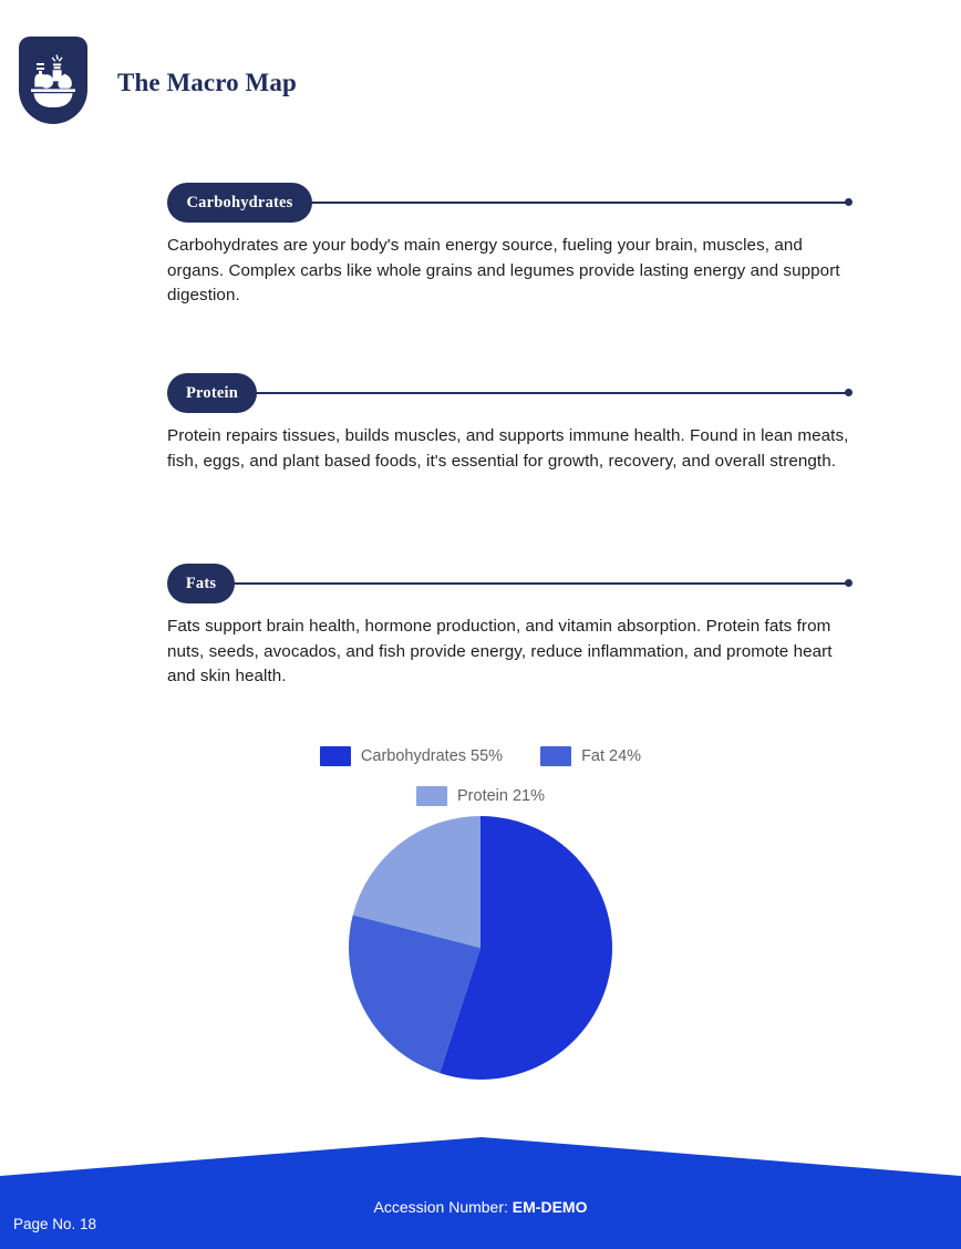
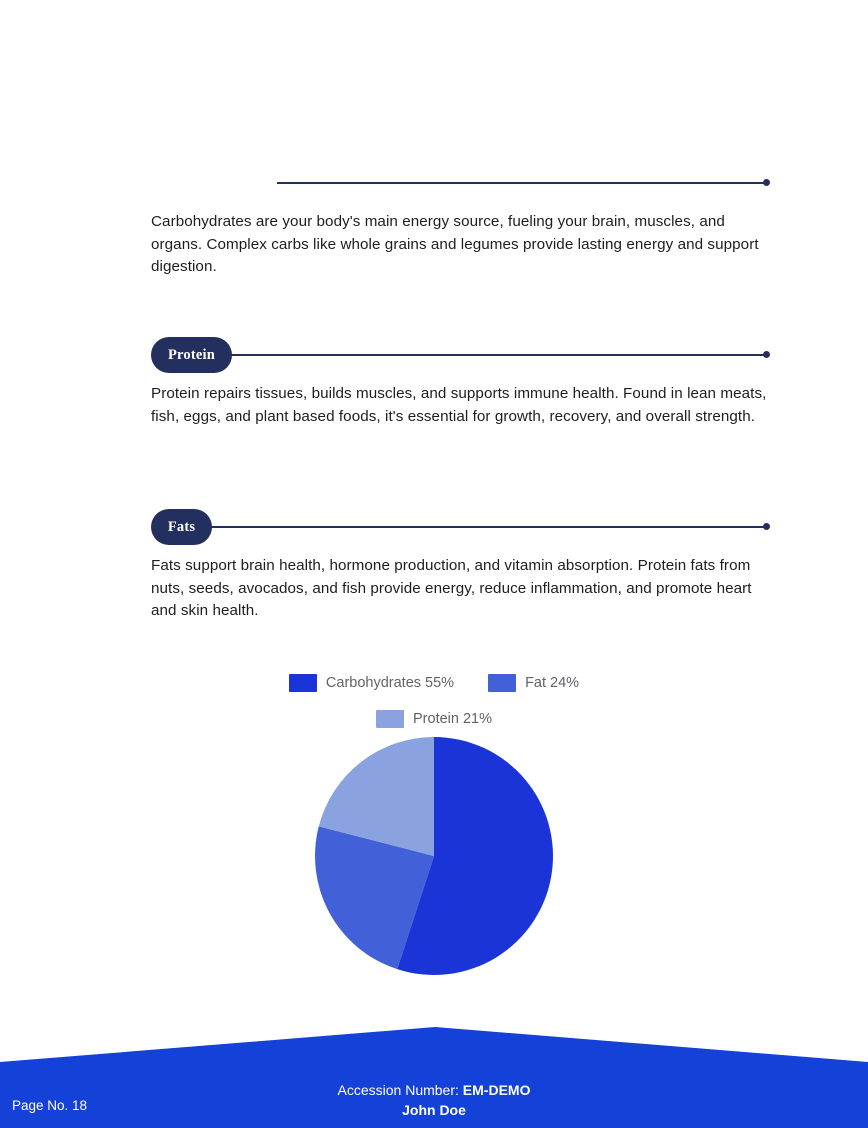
- The Macro Map
- Carbohydrates
  Carbohydrates are your body's main energy source, fueling your brain, muscles, and organs. Complex carbs like whole grains and legumes provide lasting energy and support digestion.
  Protein
  Protein repairs tissues, builds muscles, and supports immune health. Found in lean meats, fish, eggs, and plant based foods, it's essential for growth, recovery, and overall strength.
  Fats
  Fats support brain health, hormone production, and vitamin absorption. Protein fats from nuts, seeds, avocados, and fish provide energy, reduce inflammation, and promote heart and skin health.
  Carbohydrates 55%
  Fat 24%
  Protein 21%
  Page No. 18
  Accession Number: EM-DEMO
+ John Doe
